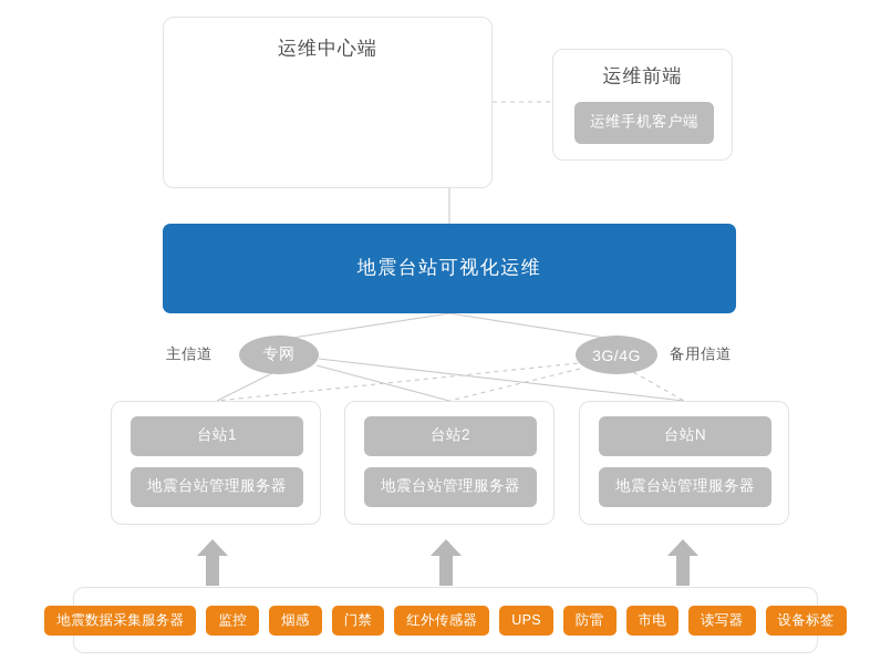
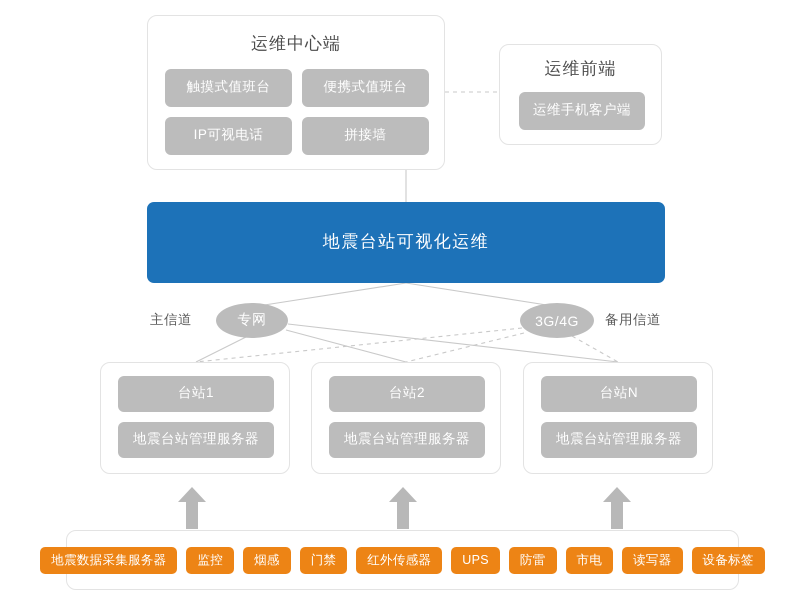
  运维中心端
+ 触摸式值班台
+ 便携式值班台
+ IP可视电话
+ 拼接墙
  运维前端
  运维手机客户端
  地震台站可视化运维
  主信道
  专网
  3G/4G
  备用信道
  台站1
  地震台站管理服务器
  台站2
  地震台站管理服务器
  台站N
  地震台站管理服务器
  地震数据采集服务器
  监控
  烟感
  门禁
  红外传感器
  UPS
  防雷
  市电
  读写器
  设备标签
